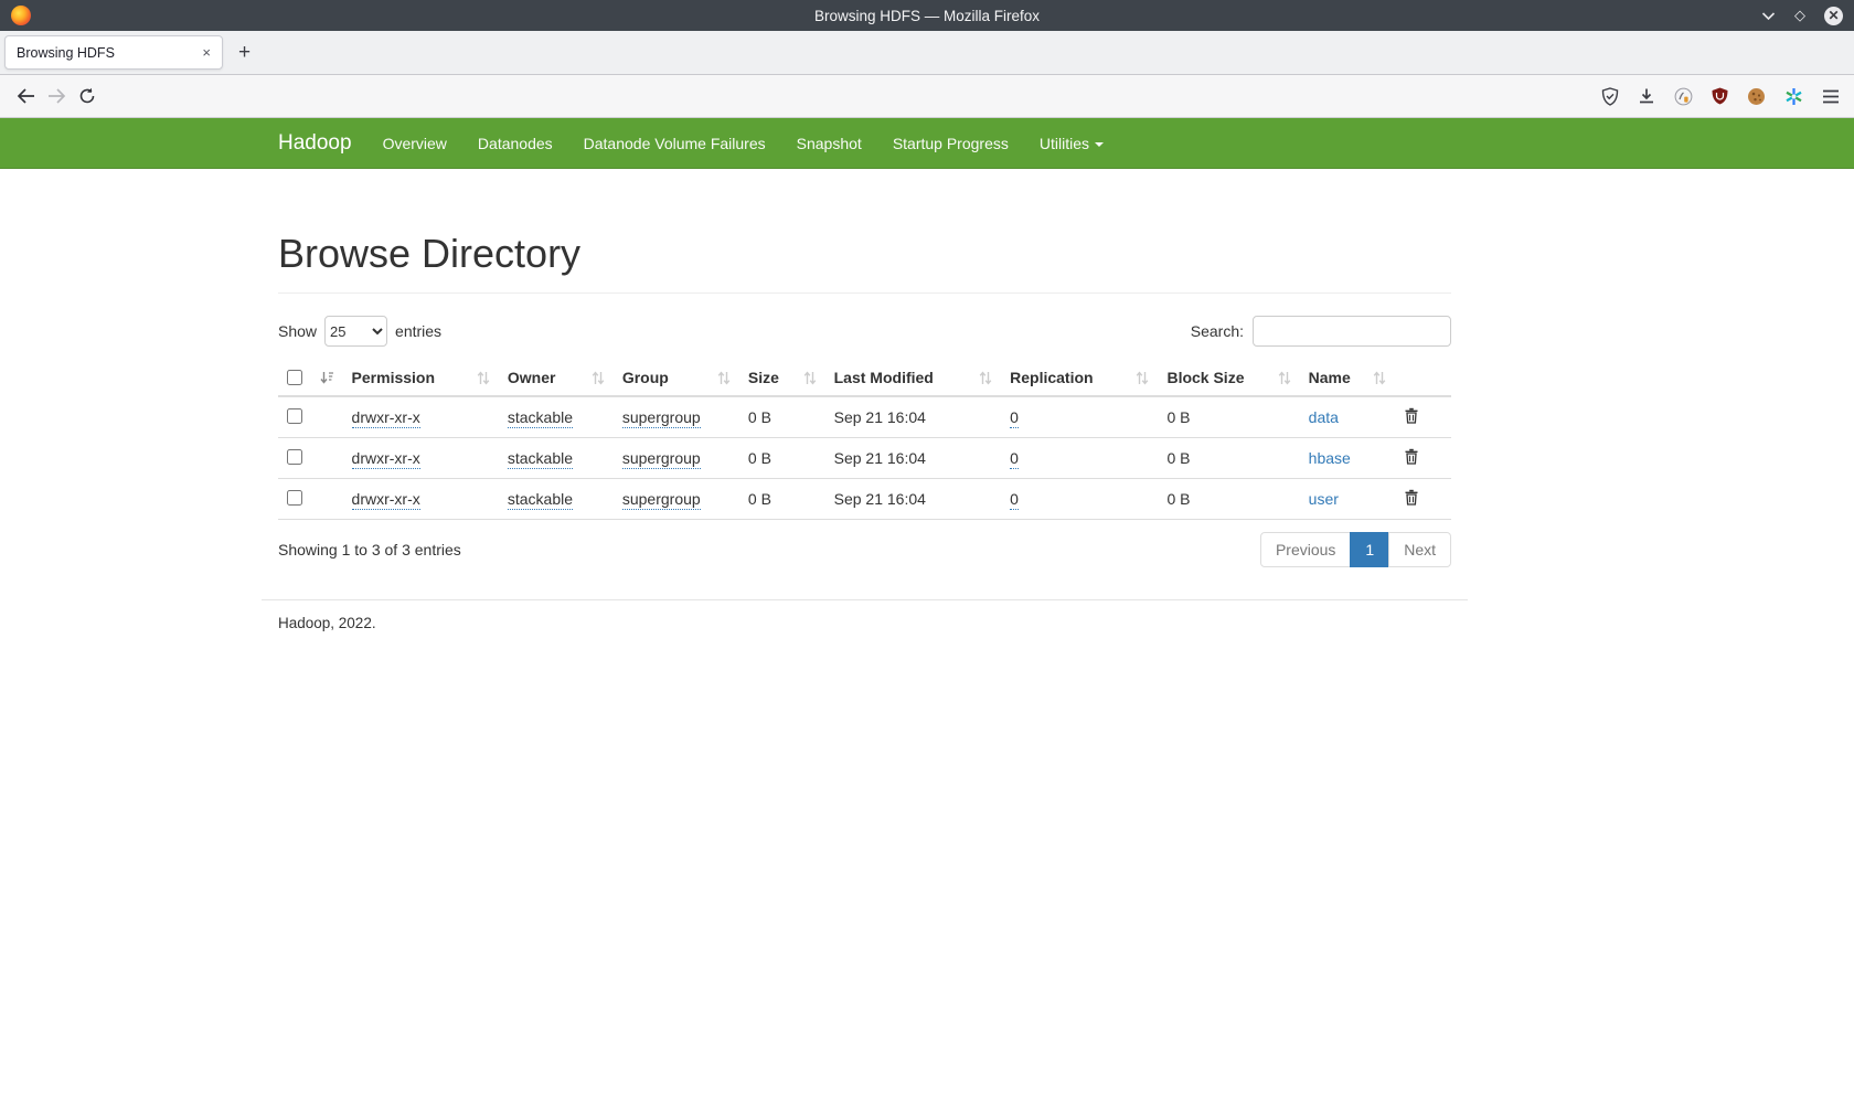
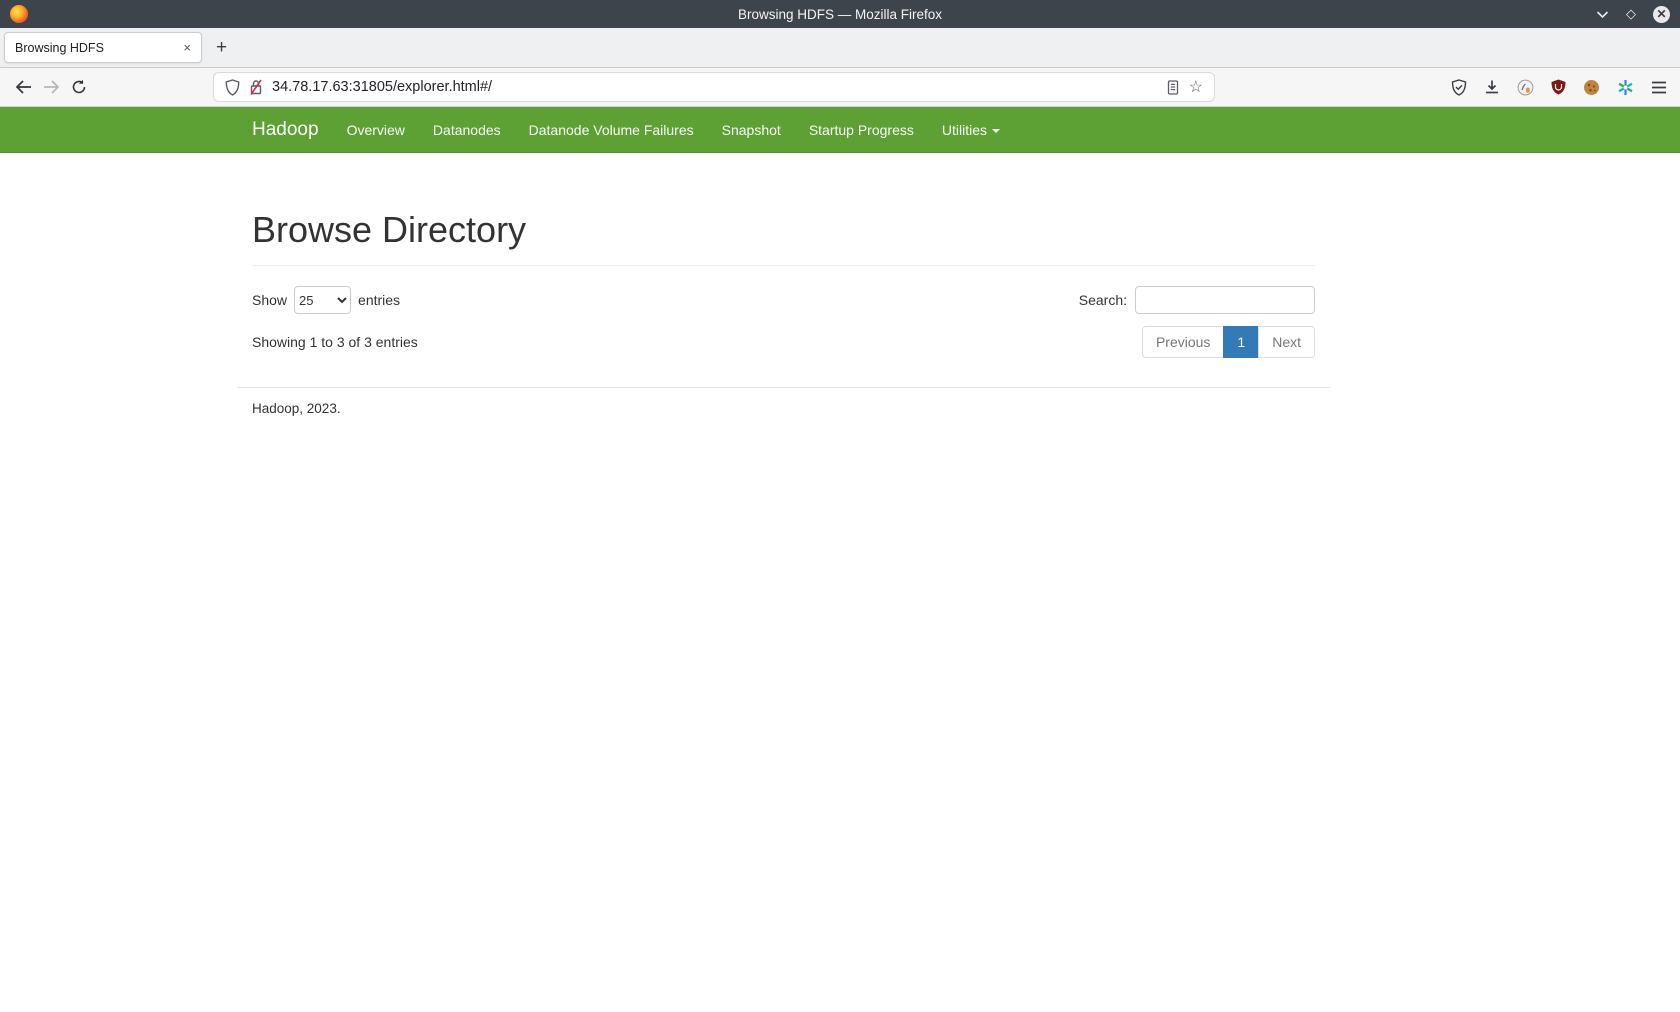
  Browsing HDFS — Mozilla Firefox
  ◇
  ✕
  Browsing HDFS
  ×
  +
+ 34.78.17.63:31805/explorer.html#/
+ ☆
  Hadoop
  Overview
  Datanodes
  Datanode Volume Failures
  Snapshot
  Startup Progress
  Utilities
  Browse Directory
  Show
  25
  entries
  Search:
- 	Permission	Owner	Group	Size	Last Modified	Replication	Block Size	Name
- 	drwxr-xr-x	stackable	supergroup	0 B	Sep 21 16:04	0	0 B	data
- 	drwxr-xr-x	stackable	supergroup	0 B	Sep 21 16:04	0	0 B	hbase
- 	drwxr-xr-x	stackable	supergroup	0 B	Sep 21 16:04	0	0 B	user
  Showing 1 to 3 of 3 entries
  Previous
  1
  Next
- Hadoop, 2022.
+ Hadoop, 2023.
